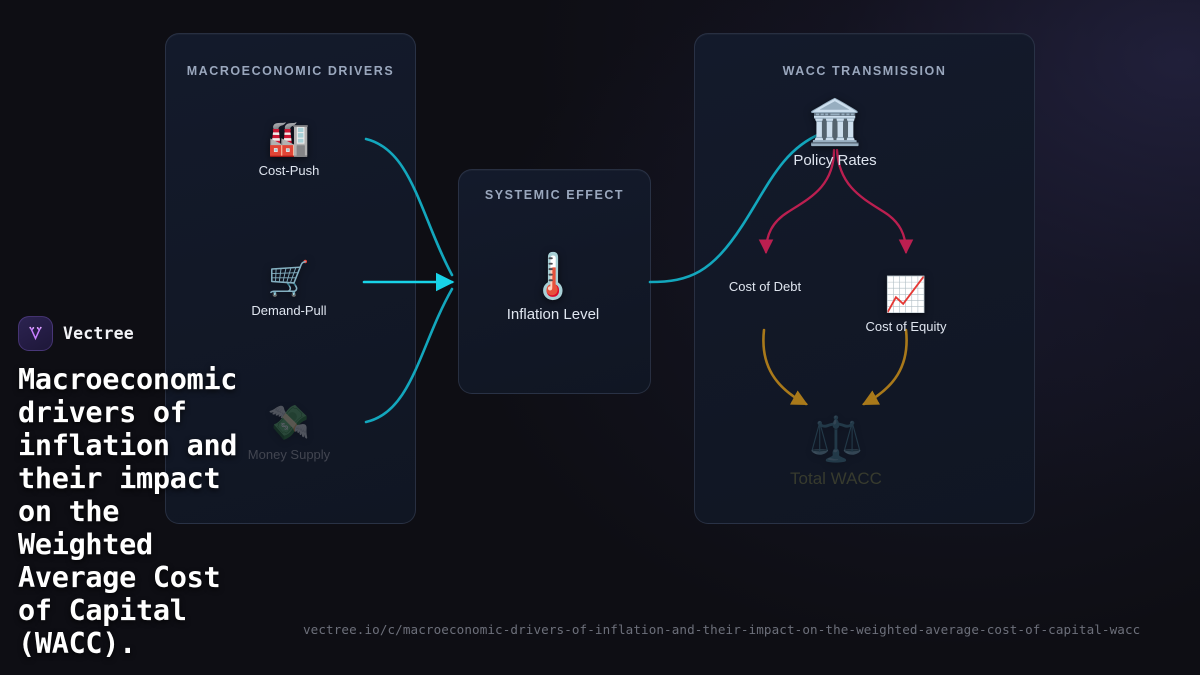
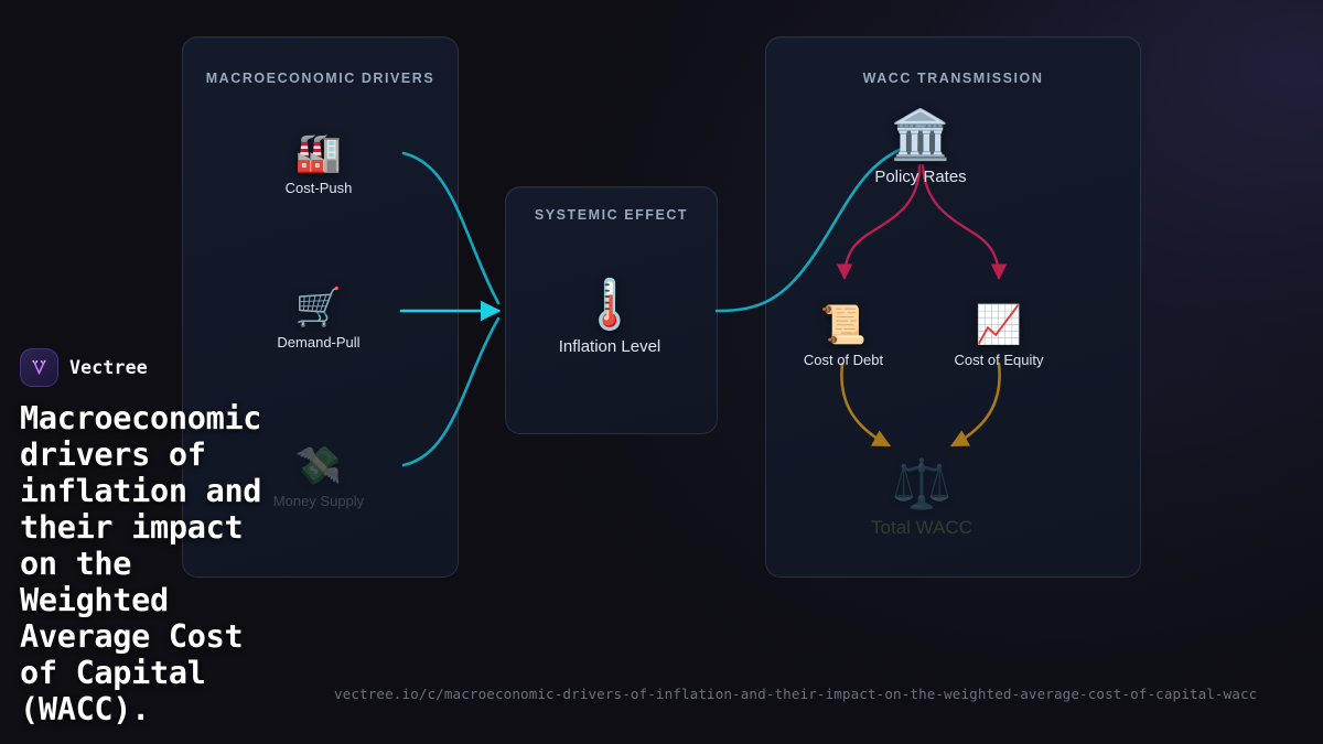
  MACROECONOMIC DRIVERS
  SYSTEMIC EFFECT
  WACC TRANSMISSION
  🏭
  Cost-Push
  🛒
  Demand-Pull
  💸
  Money Supply
  🌡️
  Inflation Level
  🏛️
  Policy Rates
+ 📜
  Cost of Debt
  📈
  Cost of Equity
  ⚖️
  Total WACC
  Vectree
  Macroeconomic
  drivers of
  inflation and
  their impact
  on the
  Weighted
  Average Cost
  of Capital
  (WACC).
  vectree.io/c/macroeconomic-drivers-of-inflation-and-their-impact-on-the-weighted-average-cost-of-capital-wacc
